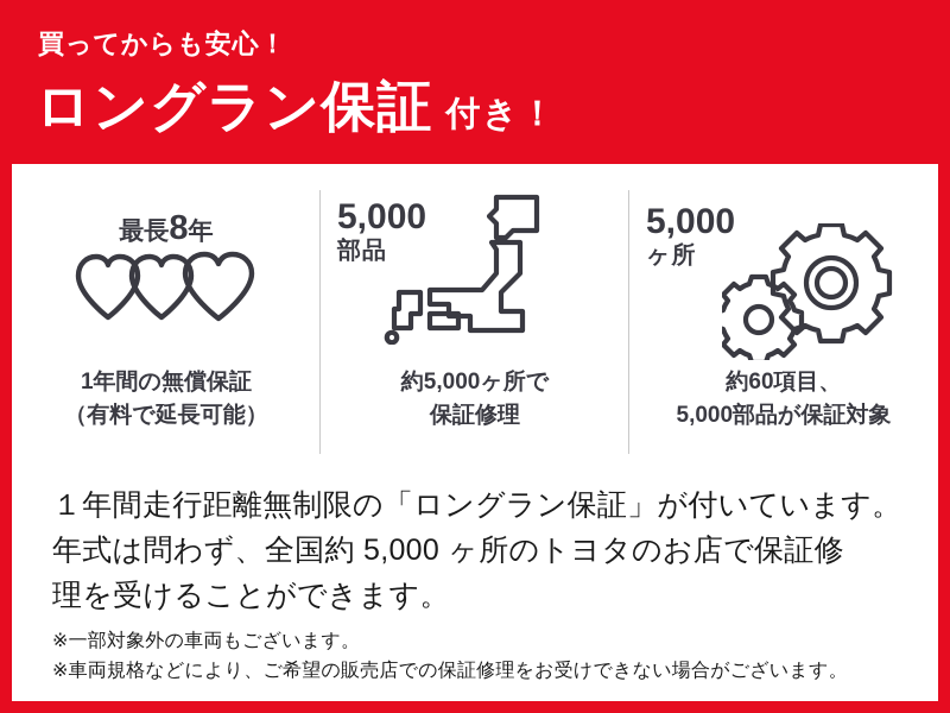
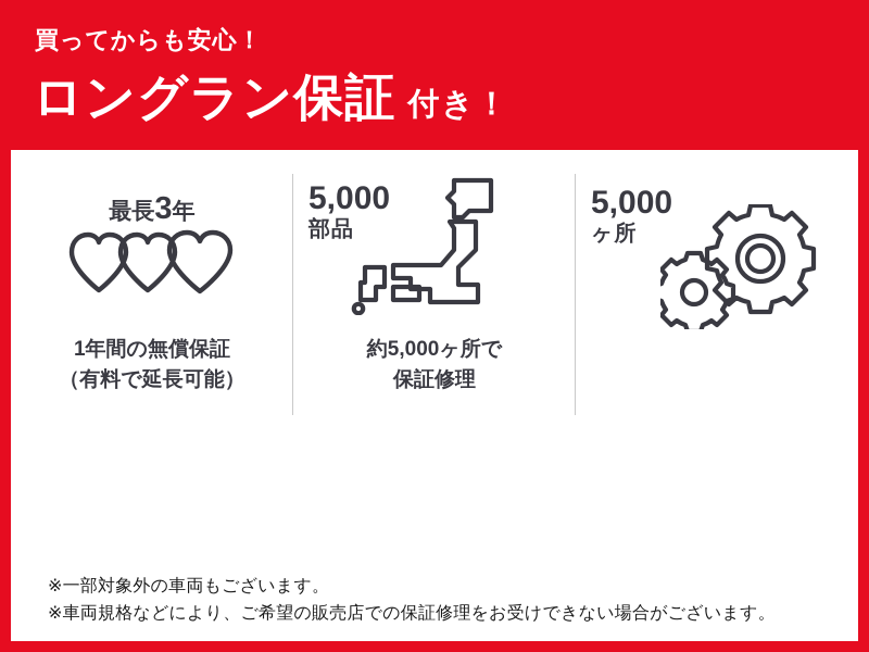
  買ってからも安心！
  ロングラン保証
  付き！
- 最長8年
+ 最長3年
  1年間の無償保証
  （有料で延長可能）
  5,000
  部品
  約5,000ヶ所で
  保証修理
  5,000
  ヶ所
- 約60項目、
- 5,000部品が保証対象
- １年間走行距離無制限の「ロングラン保証」が付いています。
- 年式は問わず、全国約 5,000 ヶ所のトヨタのお店で保証修
- 理を受けることができます。
  ※一部対象外の車両もございます。
  ※車両規格などにより、ご希望の販売店での保証修理をお受けできない場合がございます。
